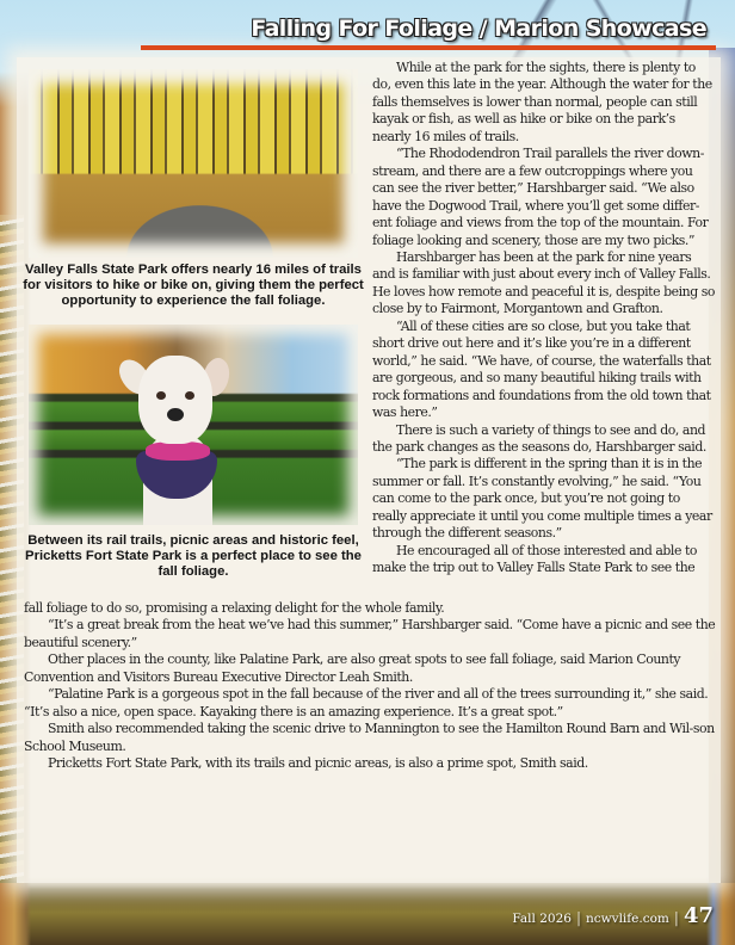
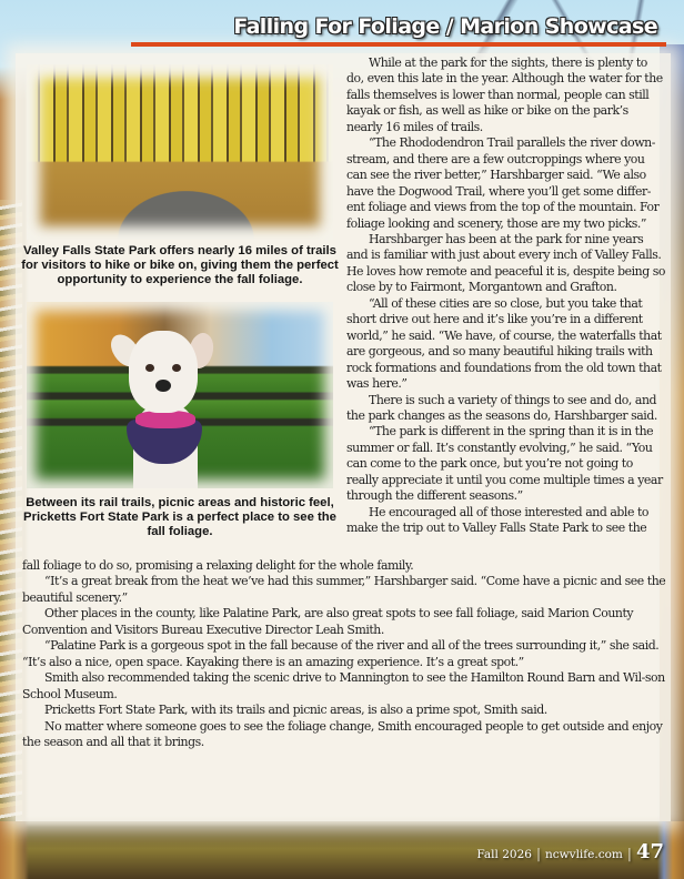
  Falling For Foliage / Marion Showcase
  Valley Falls State Park offers nearly 16 miles of trails for visitors to hike or bike on, giving them the perfect opportunity to experience the fall foliage.
  Between its rail trails, picnic areas and historic feel, Pricketts Fort State Park is a perfect place to see the fall foliage.
  While at the park for the sights, there is plenty to do, even this late in the year. Although the water for the falls themselves is lower than normal, people can still kayak or fish, as well as hike or bike on the park’s nearly 16 miles of trails.
  “The Rhododendron Trail parallels the river down-stream, and there are a few outcroppings where you can see the river better,” Harshbarger said. “We also have the Dogwood Trail, where you’ll get some differ-ent foliage and views from the top of the mountain. For foliage looking and scenery, those are my two picks.”
  Harshbarger has been at the park for nine years and is familiar with just about every inch of Valley Falls. He loves how remote and peaceful it is, despite being so close by to Fairmont, Morgantown and Grafton.
  “All of these cities are so close, but you take that short drive out here and it’s like you’re in a different world,” he said. “We have, of course, the waterfalls that are gorgeous, and so many beautiful hiking trails with rock formations and foundations from the old town that was here.”
  There is such a variety of things to see and do, and the park changes as the seasons do, Harshbarger said.
  “The park is different in the spring than it is in the summer or fall. It’s constantly evolving,” he said. “You can come to the park once, but you’re not going to really appreciate it until you come multiple times a year through the different seasons.”
  He encouraged all of those interested and able to make the trip out to Valley Falls State Park to see the
  fall foliage to do so, promising a relaxing delight for the whole family.
  “It’s a great break from the heat we’ve had this summer,” Harshbarger said. “Come have a picnic and see the beautiful scenery.”
  Other places in the county, like Palatine Park, are also great spots to see fall foliage, said Marion County Convention and Visitors Bureau Executive Director Leah Smith.
  “Palatine Park is a gorgeous spot in the fall because of the river and all of the trees surrounding it,” she said. “It’s also a nice, open space. Kayaking there is an amazing experience. It’s a great spot.”
  Smith also recommended taking the scenic drive to Mannington to see the Hamilton Round Barn and Wil-son School Museum.
  Pricketts Fort State Park, with its trails and picnic areas, is also a prime spot, Smith said.
+ No matter where someone goes to see the foliage change, Smith encouraged people to get outside and enjoy the season and all that it brings.
  Fall 2026
  |
  ncwvlife.com
  |
  47
